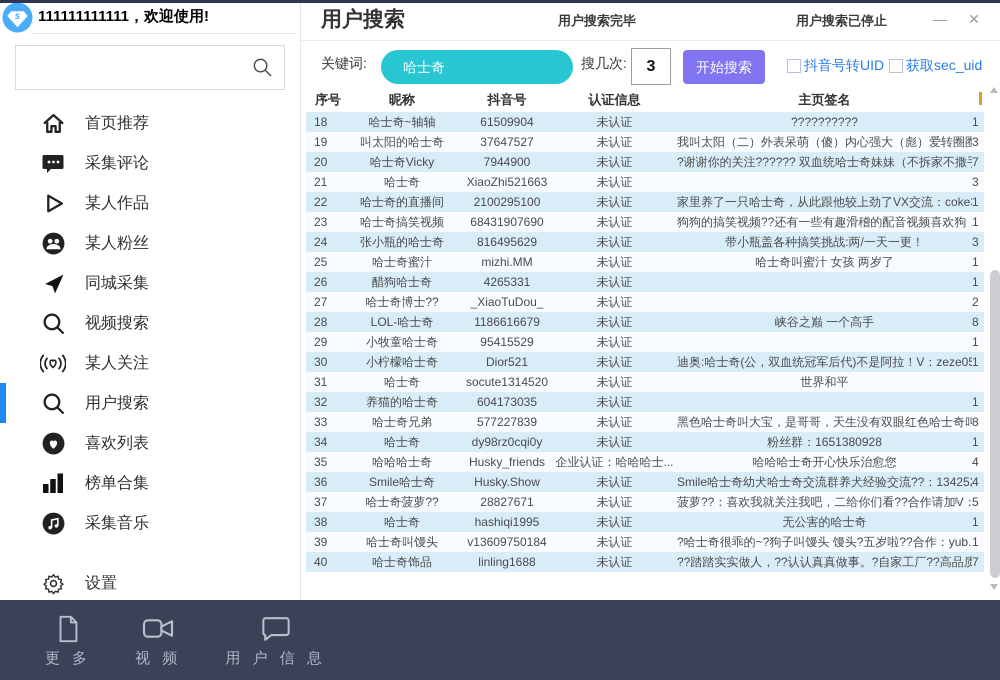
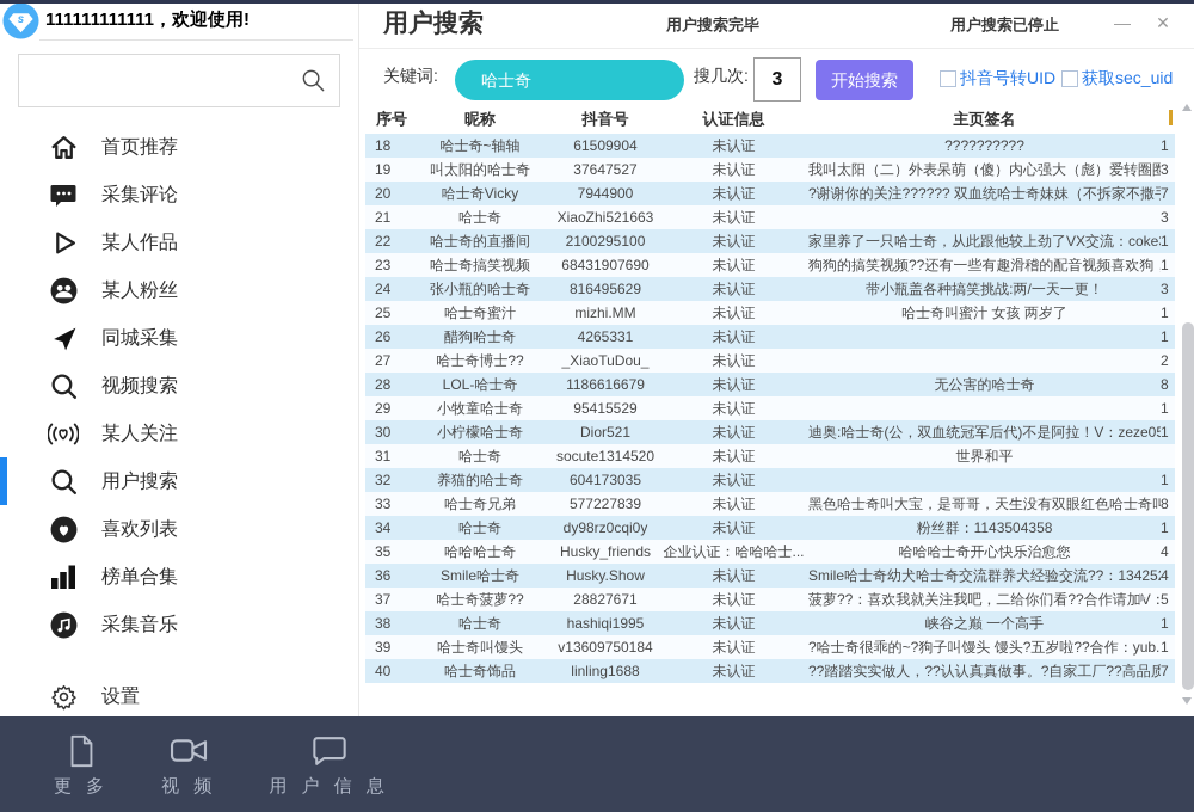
  s
  111111111111，欢迎使用!
  首页推荐
  采集评论
  某人作品
  某人粉丝
  同城采集
  视频搜索
  某人关注
  用户搜索
  喜欢列表
  榜单合集
  采集音乐
  设置
  用户搜索
  用户搜索完毕
  用户搜索已停止
  —
  ✕
  关键词:
  哈士奇
  搜几次:
  3
  开始搜索
  抖音号转UID
  获取sec_uid
  序号
  昵称
  抖音号
  认证信息
  主页签名
  18
  哈士奇~轴轴
  61509904
  未认证
  ??????????
  1
  19
  叫太阳的哈士奇
  37647527
  未认证
  我叫太阳（二）外表呆萌（傻）内心强大（彪）爱转圈圈
  3
  20
  哈士奇Vicky
  7944900
  未认证
  ?谢谢你的关注?????? 双血统哈士奇妹妹（不拆家不撒
  7
  21
  哈士奇
  XiaoZhi521663
  未认证
  3
  22
  哈士奇的直播间
  2100295100
  未认证
  家里养了一只哈士奇，从此跟他较上劲了VX交流：coke
  1
  23
  哈士奇搞笑视频
  68431907690
  未认证
  狗狗的搞笑视频??还有一些有趣滑稽的配音视频喜欢狗
  1
  24
  张小瓶的哈士奇
  816495629
  未认证
  带小瓶盖各种搞笑挑战:两/一天一更！
  3
  25
  哈士奇蜜汁
  mizhi.MM
  未认证
  哈士奇叫蜜汁 女孩 两岁了
  1
  26
  醋狗哈士奇
  4265331
  未认证
  1
  27
  哈士奇博士??
  _XiaoTuDou_
  未认证
  2
  28
  LOL-哈士奇
  1186616679
  未认证
- 峡谷之巅 一个高手
+ 无公害的哈士奇
  8
  29
  小牧童哈士奇
  95415529
  未认证
  1
  30
  小柠檬哈士奇
  Dior521
  未认证
  迪奥:哈士奇(公，双血统冠军后代)不是阿拉！V：zeze05
  1
  31
  哈士奇
  socute1314520
  未认证
  世界和平
  32
  养猫的哈士奇
  604173035
  未认证
  1
  33
  哈士奇兄弟
  577227839
  未认证
  黑色哈士奇叫大宝，是哥哥，天生没有双眼红色哈士奇叫
  8
  34
  哈士奇
  dy98rz0cqi0y
  未认证
- 粉丝群：1651380928
+ 粉丝群：1143504358
  1
  35
  哈哈哈士奇
  Husky_friends
  企业认证：哈哈哈士...
  哈哈哈士奇开心快乐治愈您
  4
  36
  Smile哈士奇
  Husky.Show
  未认证
  Smile哈士奇幼犬哈士奇交流群养犬经验交流??：13425
  4
  37
  哈士奇菠萝??
  28827671
  未认证
  菠萝??：喜欢我就关注我吧，二给你们看??合作请加V：
  5
  38
  哈士奇
  hashiqi1995
  未认证
- 无公害的哈士奇
+ 峡谷之巅 一个高手
  1
  39
  哈士奇叫馒头
  v13609750184
  未认证
  ?哈士奇很乖的~?狗子叫馒头 馒头?五岁啦??合作：yub.
  1
  40
  哈士奇饰品
  linling1688
  未认证
  ??踏踏实实做人，??认认真真做事。?自家工厂??高品质
  7
  更 多
  视 频
  用 户 信 息
